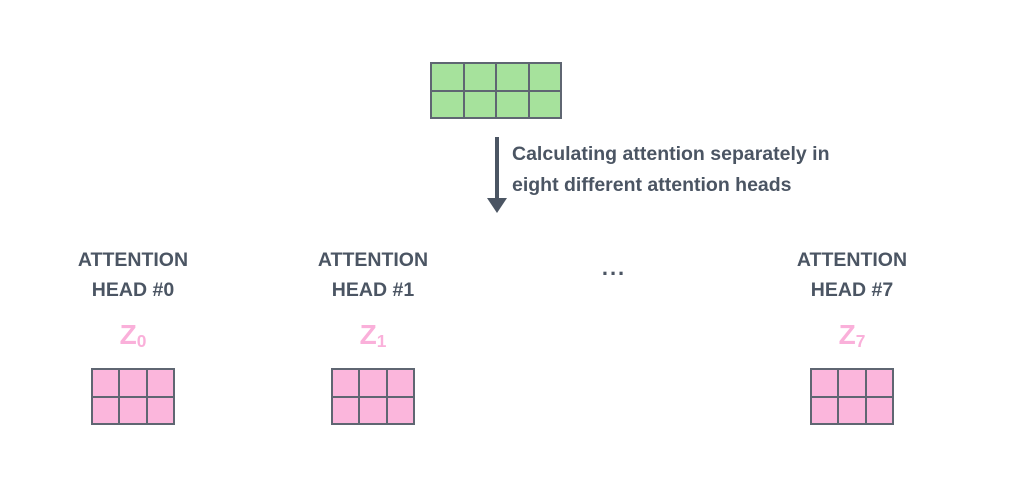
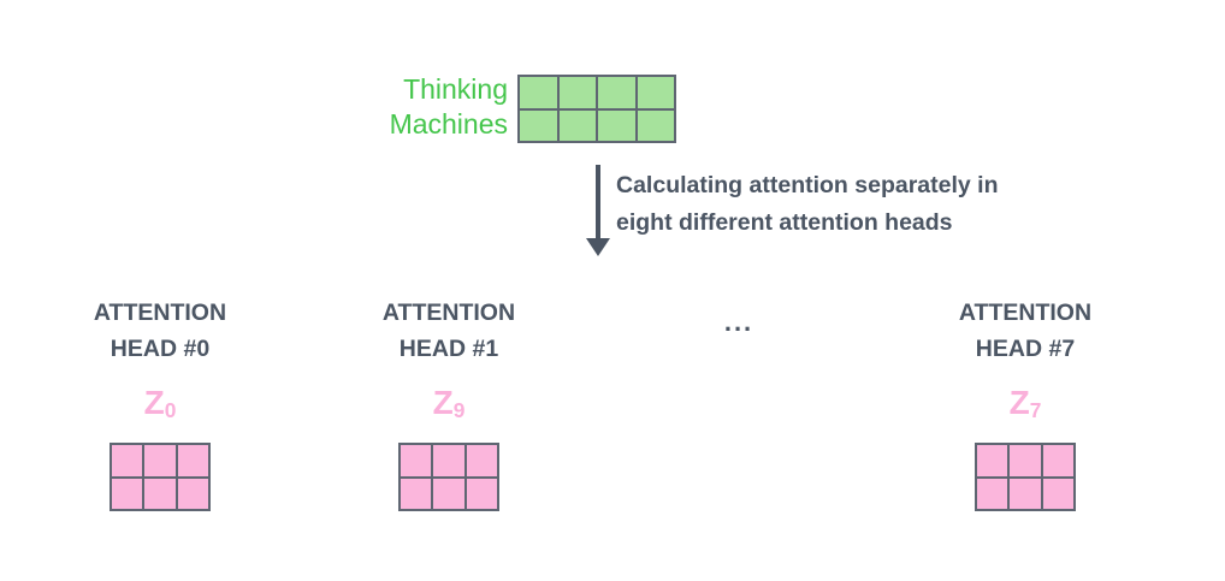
+ Thinking
+ Machines
  Calculating attention separately in
  eight different attention heads
  ATTENTION
  HEAD #0
  Z0
  ATTENTION
  HEAD #1
- Z1
+ Z9
  ...
  ATTENTION
  HEAD #7
  Z7
